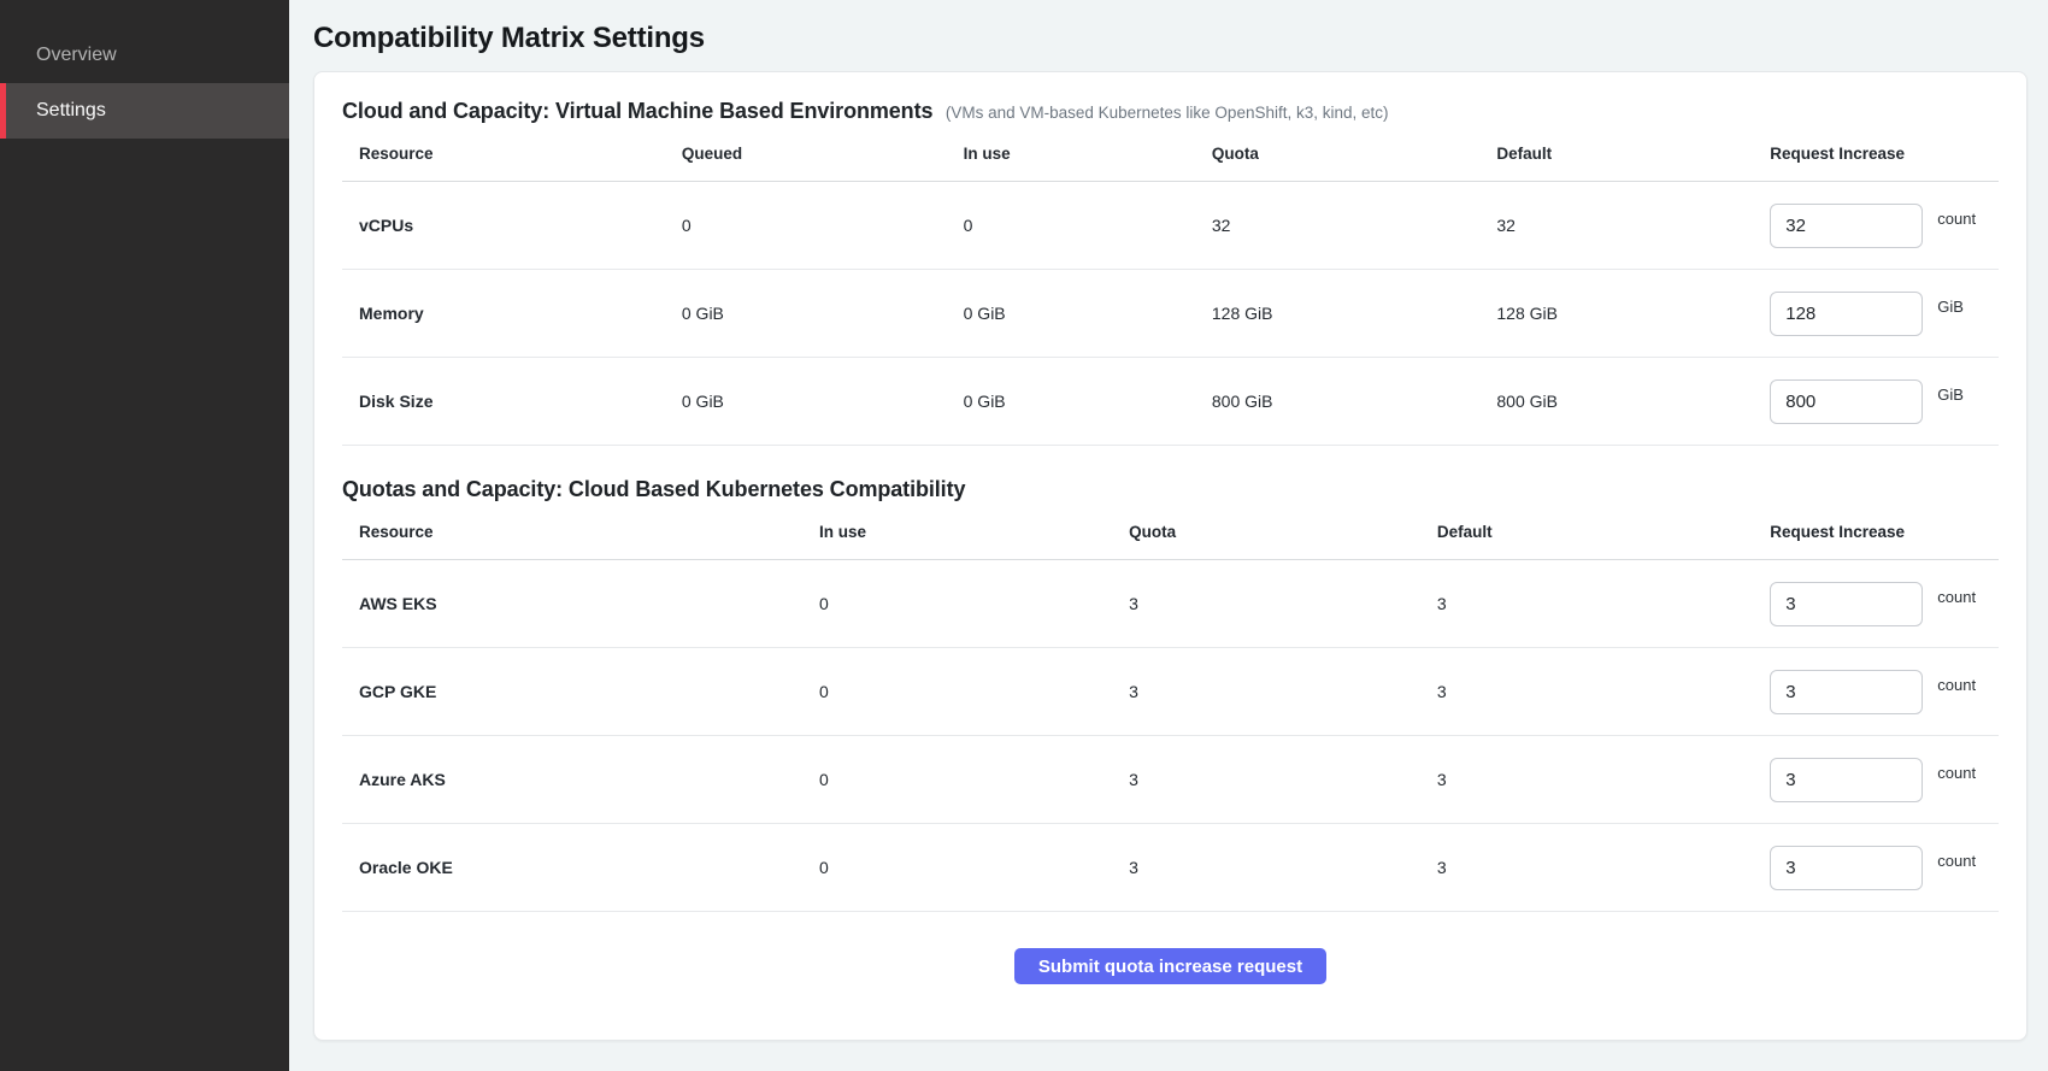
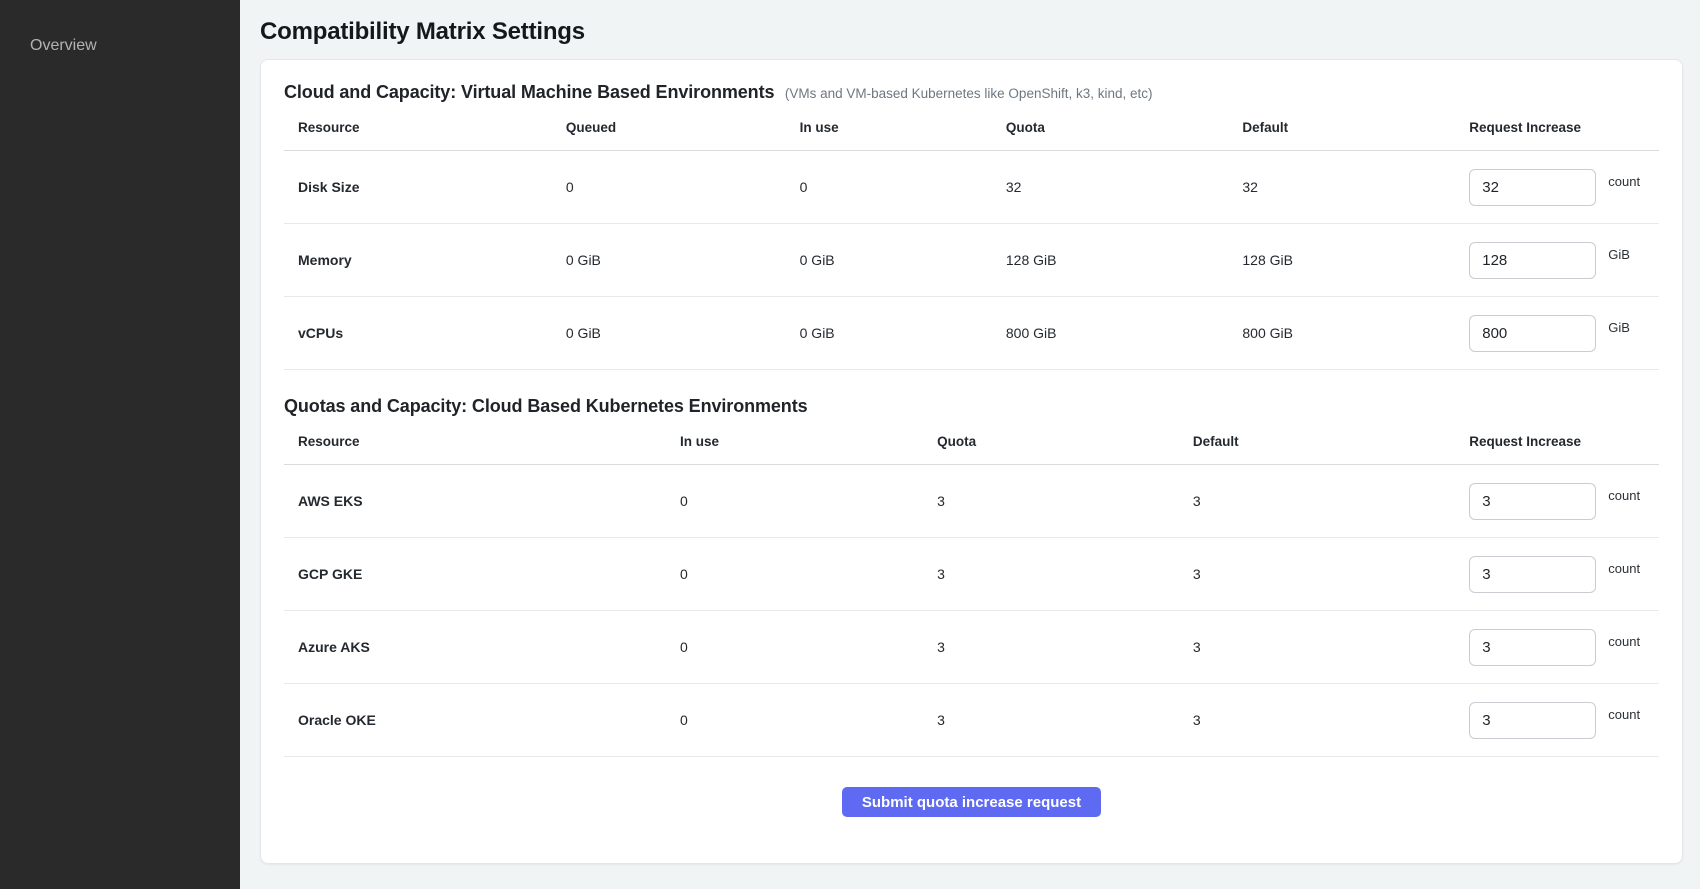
  Overview
- Settings
  Compatibility Matrix Settings
  Cloud and Capacity: Virtual Machine Based Environments (VMs and VM-based Kubernetes like OpenShift, k3, kind, etc)
  Resource
  Queued
  In use
  Quota
  Default
  Request Increase
- vCPUs
+ Disk Size
  0
  0
  32
  32
  32
  count
  Memory
  0 GiB
  0 GiB
  128 GiB
  128 GiB
  128
  GiB
- Disk Size
+ vCPUs
  0 GiB
  0 GiB
  800 GiB
  800 GiB
  800
  GiB
- Quotas and Capacity: Cloud Based Kubernetes Compatibility
+ Quotas and Capacity: Cloud Based Kubernetes Environments
  Resource
  In use
  Quota
  Default
  Request Increase
  AWS EKS
  0
  3
  3
  3
  count
  GCP GKE
  0
  3
  3
  3
  count
  Azure AKS
  0
  3
  3
  3
  count
  Oracle OKE
  0
  3
  3
  3
  count
  Submit quota increase request
